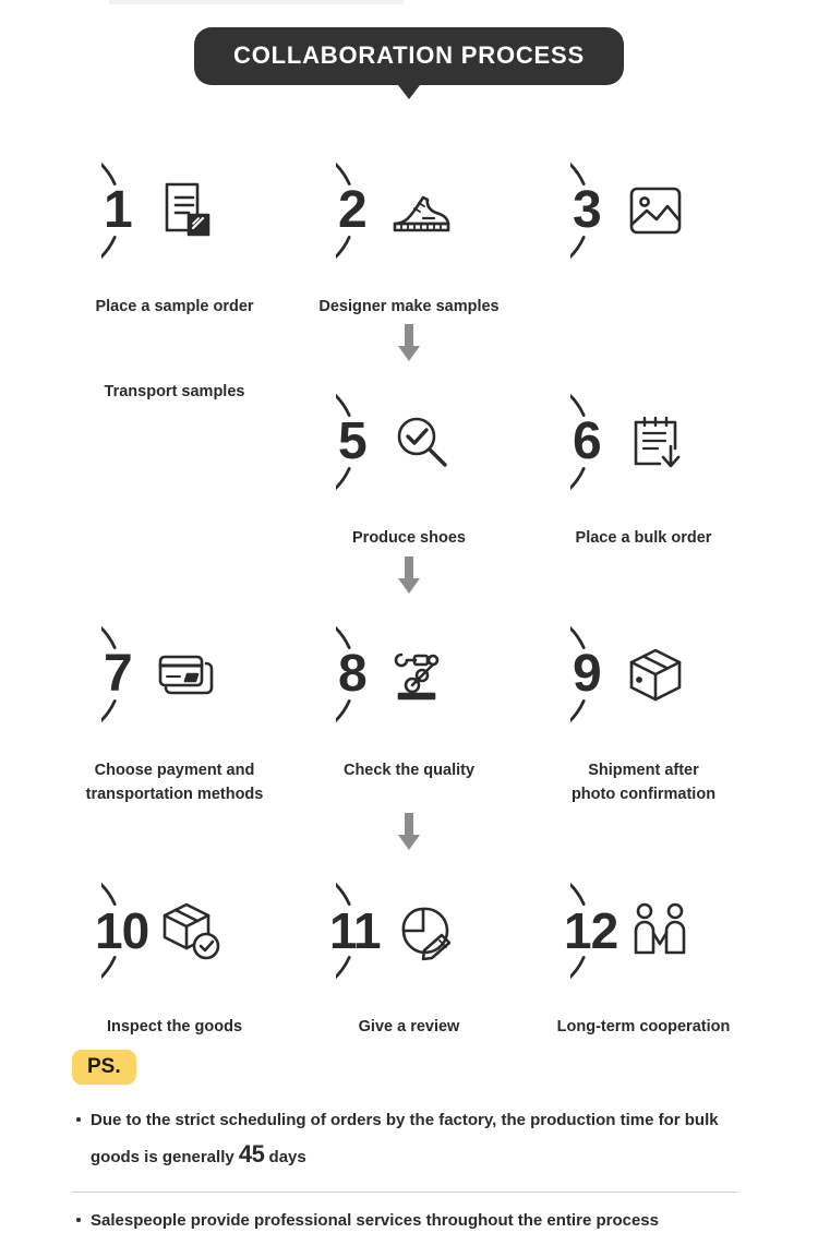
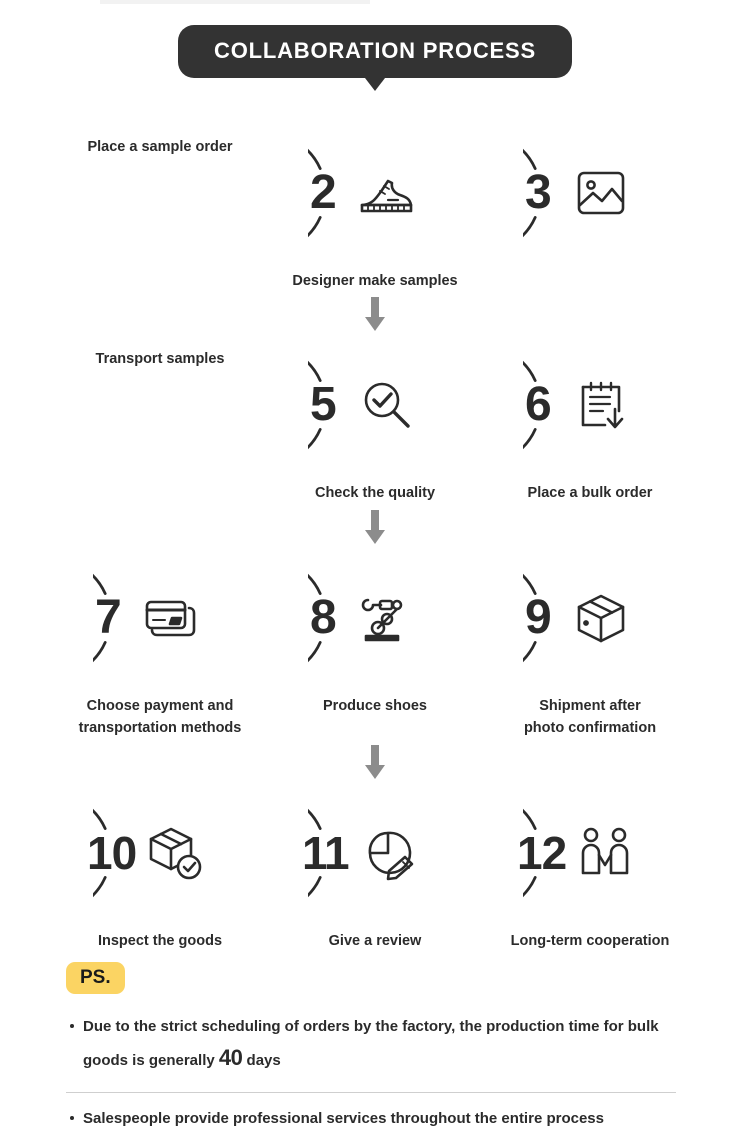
  COLLABORATION PROCESS
- 1
  Place a sample order
  2
  Designer make samples
  3
  Transport samples
  5
- Produce shoes
+ Check the quality
  6
  Place a bulk order
  7
  Choose payment and
  transportation methods
  8
- Check the quality
+ Produce shoes
  9
  Shipment after
  photo confirmation
  10
  Inspect the goods
  11
  Give a review
  12
  Long-term cooperation
  PS.
- Due to the strict scheduling of orders by the factory, the production time for bulk goods is generally 45 days
+ Due to the strict scheduling of orders by the factory, the production time for bulk goods is generally 40 days
  Salespeople provide professional services throughout the entire process
